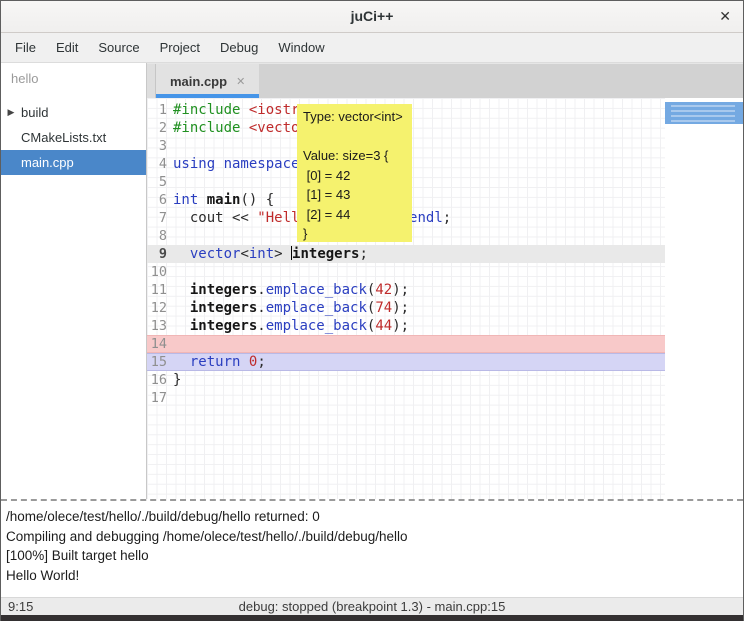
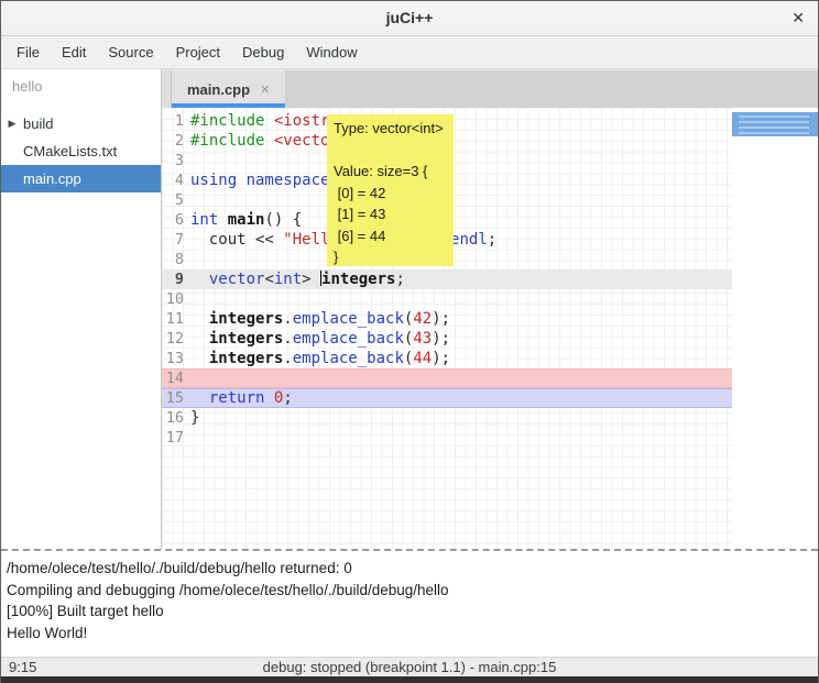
  juCi++
  ✕
  File
  Edit
  Source
  Project
  Debug
  Window
  hello
  ▶
  build
  CMakeLists.txt
  main.cpp
  main.cpp
  ✕
  1
  #include <iostr
  2
  #include <vecto
  3
  4
  using namespace
  5
  6
  int main() {
  7
  8
  9
  vector<int> integers;
  10
  11
  integers.emplace_back(42);
  12
- integers.emplace_back(74);
+ integers.emplace_back(43);
  13
  integers.emplace_back(44);
  14
  15
  return 0;
  16
  }
  17
  Type: vector<int>
  Value: size=3 {
  [0] = 42
  [1] = 43
- [2] = 44
+ [6] = 44
  }
  /home/olece/test/hello/./build/debug/hello returned: 0
  Compiling and debugging /home/olece/test/hello/./build/debug/hello
  [100%] Built target hello
  Hello World!
  9:15
- debug: stopped (breakpoint 1.3) - main.cpp:15
+ debug: stopped (breakpoint 1.1) - main.cpp:15
